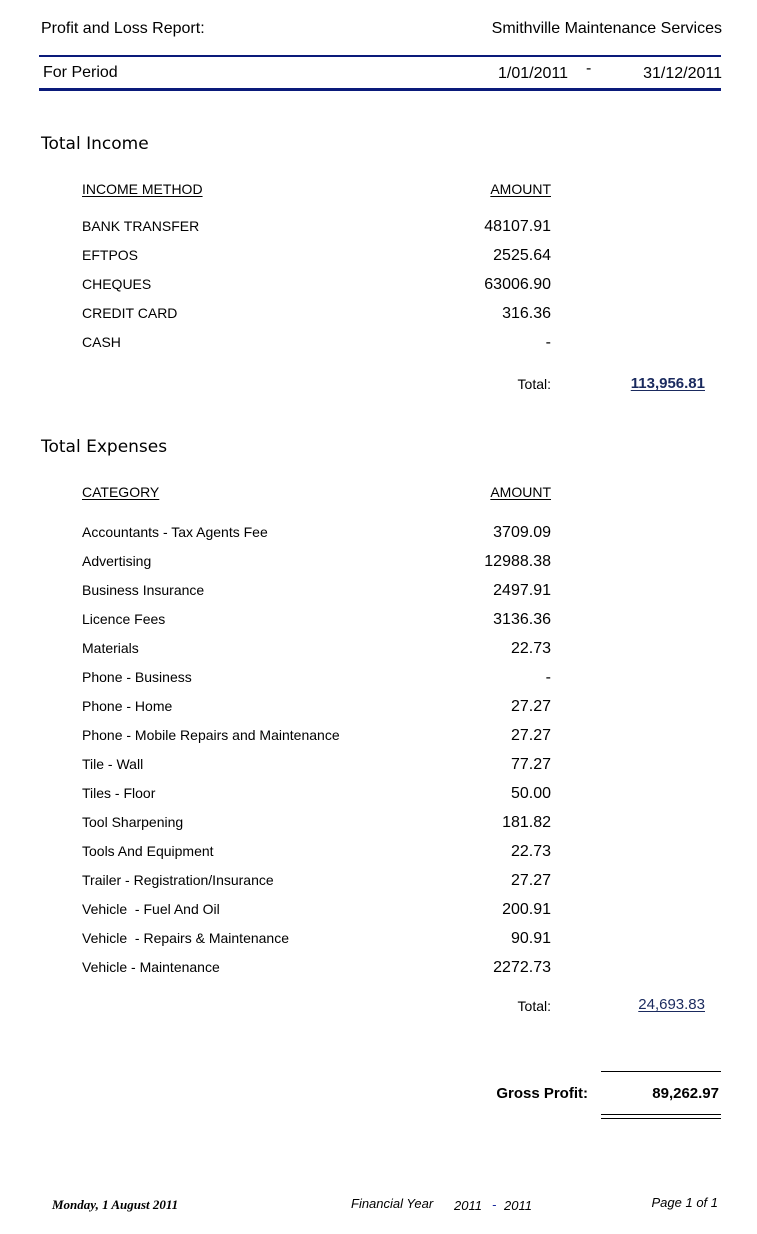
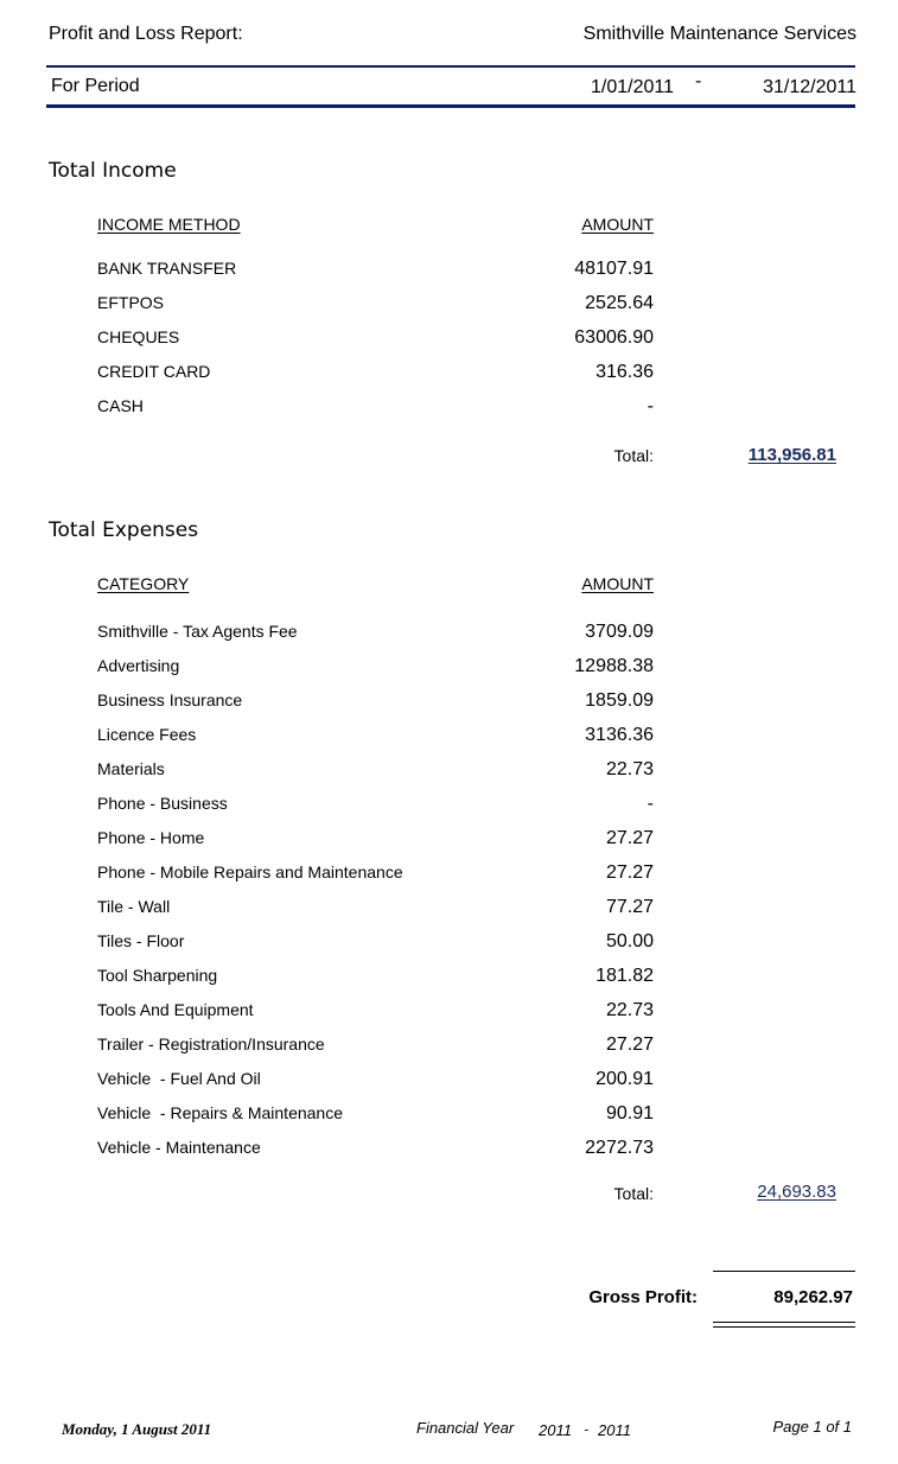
  Profit and Loss Report:
  Smithville Maintenance Services
  For Period
  1/01/2011
  -
  31/12/2011
  Total Income
  INCOME METHOD
  AMOUNT
  BANK TRANSFER
  48107.91
  EFTPOS
  2525.64
  CHEQUES
  63006.90
  CREDIT CARD
  316.36
  CASH
  -
  Total:
  113,956.81
  Total Expenses
  CATEGORY
  AMOUNT
- Accountants - Tax Agents Fee
+ Smithville - Tax Agents Fee
  3709.09
  Advertising
  12988.38
  Business Insurance
- 2497.91
+ 1859.09
  Licence Fees
  3136.36
  Materials
  22.73
  Phone - Business
  -
  Phone - Home
  27.27
  Phone - Mobile Repairs and Maintenance
  27.27
  Tile - Wall
  77.27
  Tiles - Floor
  50.00
  Tool Sharpening
  181.82
  Tools And Equipment
  22.73
  Trailer - Registration/Insurance
  27.27
  Vehicle - Fuel And Oil
  200.91
  Vehicle - Repairs & Maintenance
  90.91
  Vehicle - Maintenance
  2272.73
  Total:
  24,693.83
  Gross Profit:
  89,262.97
  Monday, 1 August 2011
  Financial Year
  2011
  -
  2011
  Page 1 of 1
